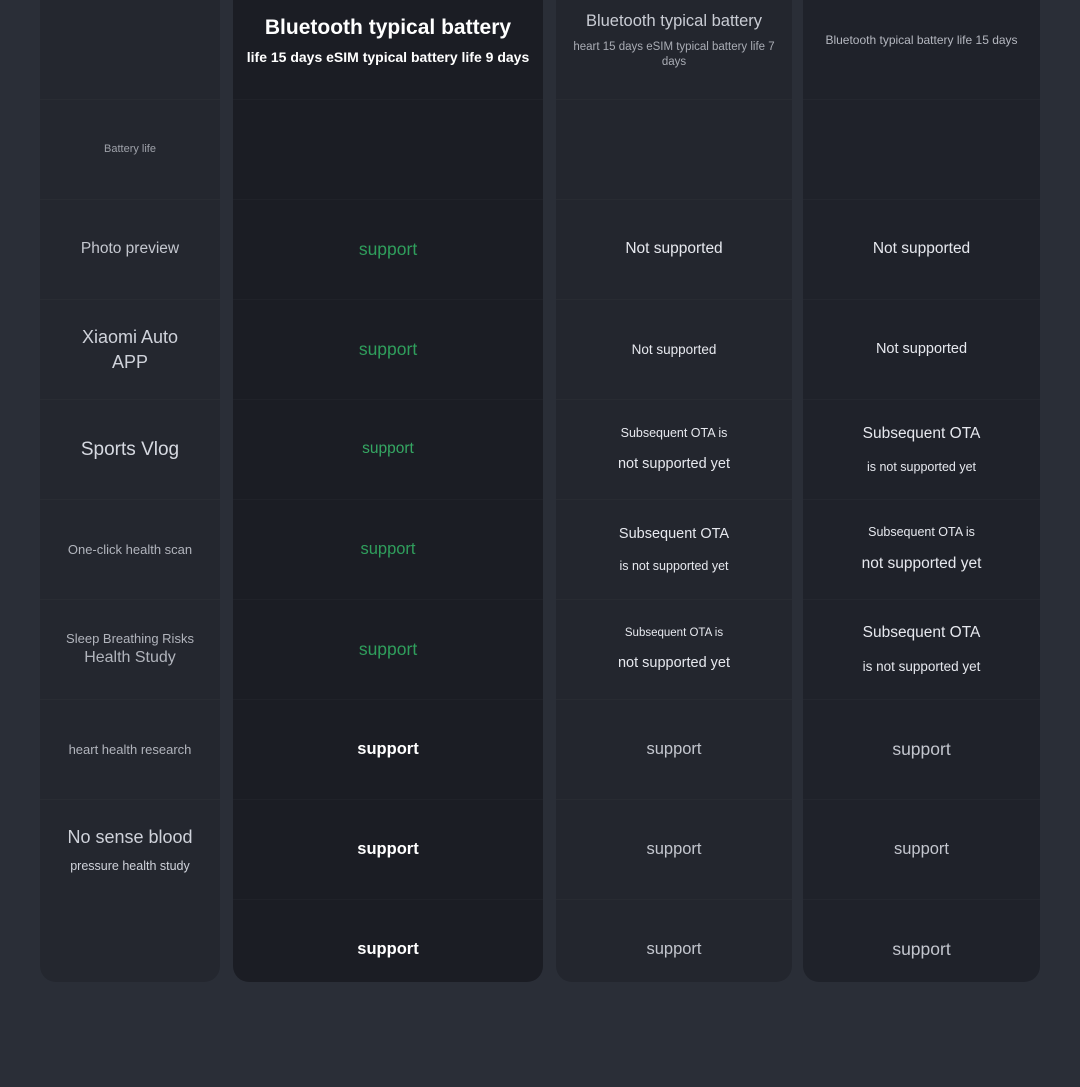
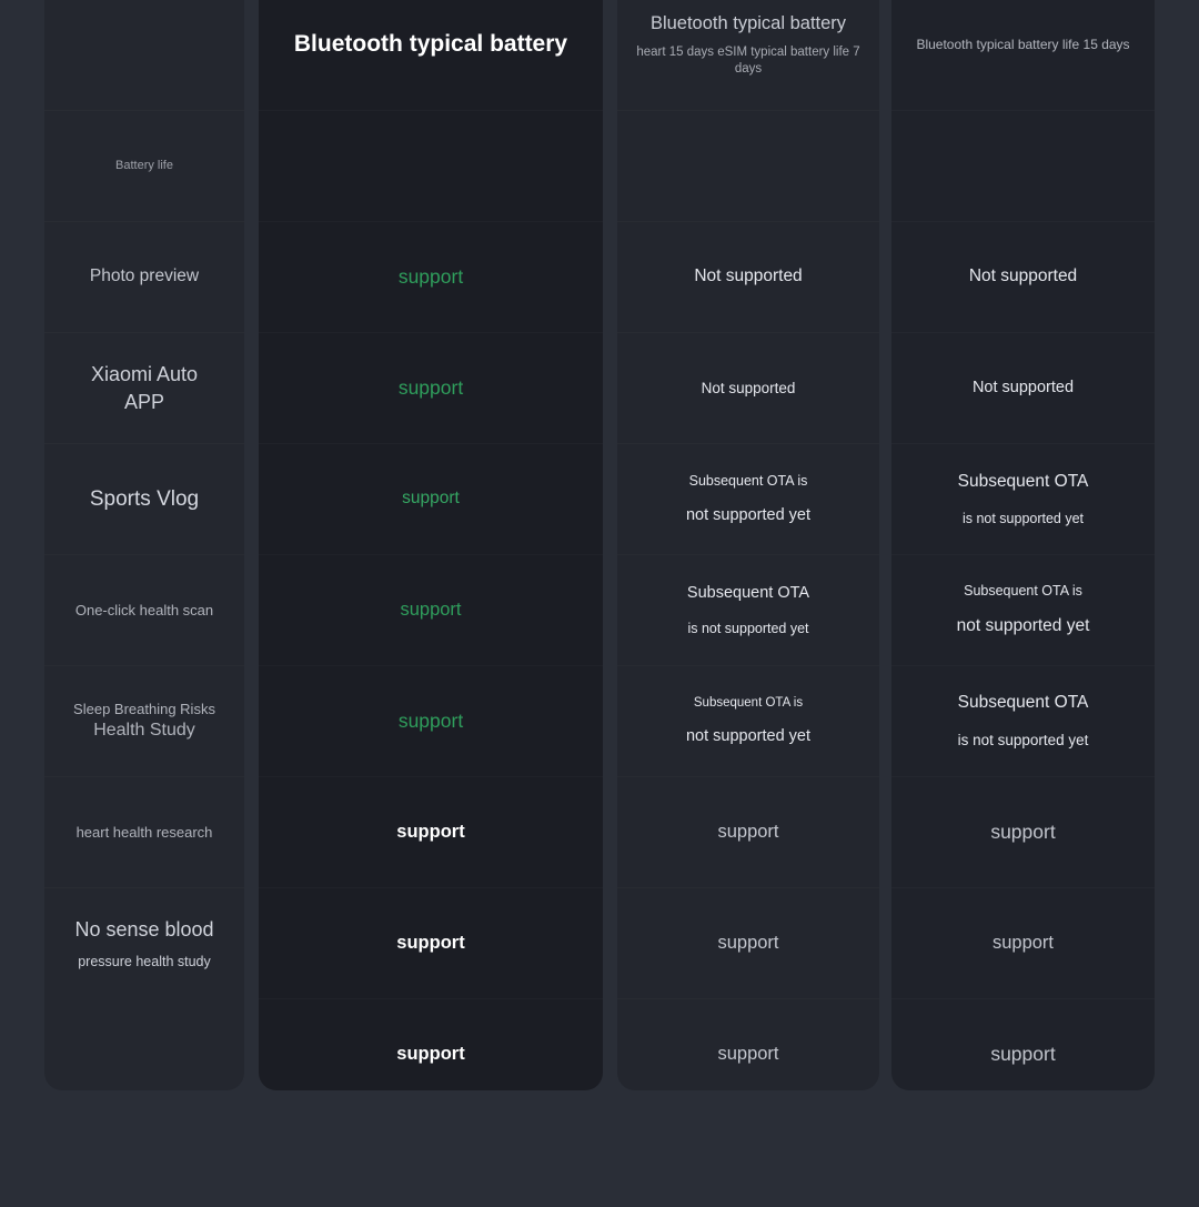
  Battery life
  Photo preview
  Xiaomi Auto
  APP
  Sports Vlog
  One-click health scan
  Sleep Breathing Risks
  Health Study
  heart health research
  No sense blood
  pressure health study
  Bluetooth typical battery
- life 15 days eSIM typical battery life 9 days
  support
  support
  support
  support
  support
  support
  support
  support
  Bluetooth typical battery
  heart 15 days eSIM typical battery life 7 days
  Not supported
  Not supported
  Subsequent OTA is
  not supported yet
  Subsequent OTA
  is not supported yet
  Subsequent OTA is
  not supported yet
  support
  support
  support
  Bluetooth typical battery life 15 days
  Not supported
  Not supported
  Subsequent OTA
  is not supported yet
  Subsequent OTA is
  not supported yet
  Subsequent OTA
  is not supported yet
  support
  support
  support
